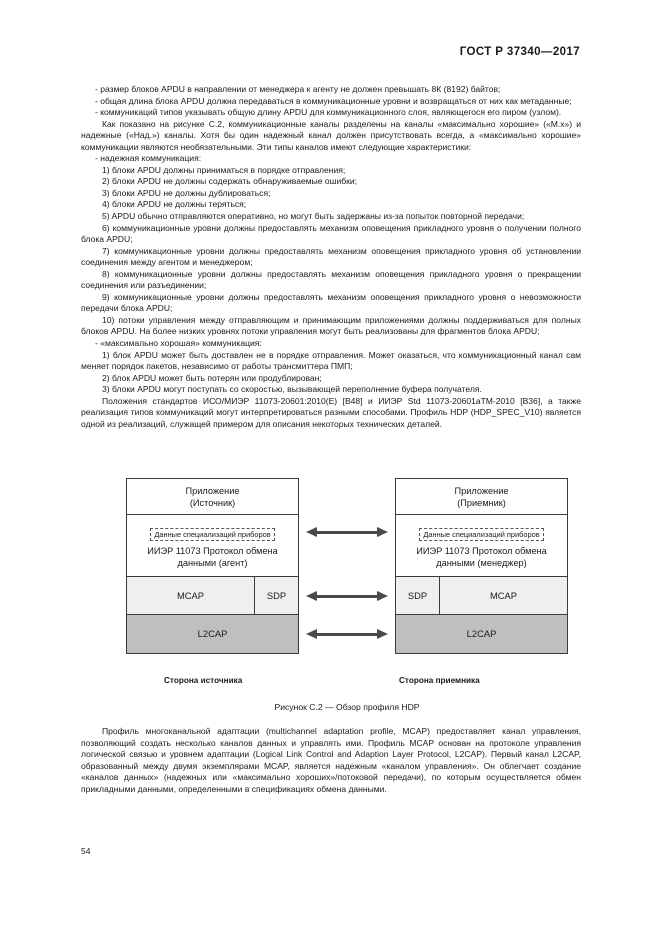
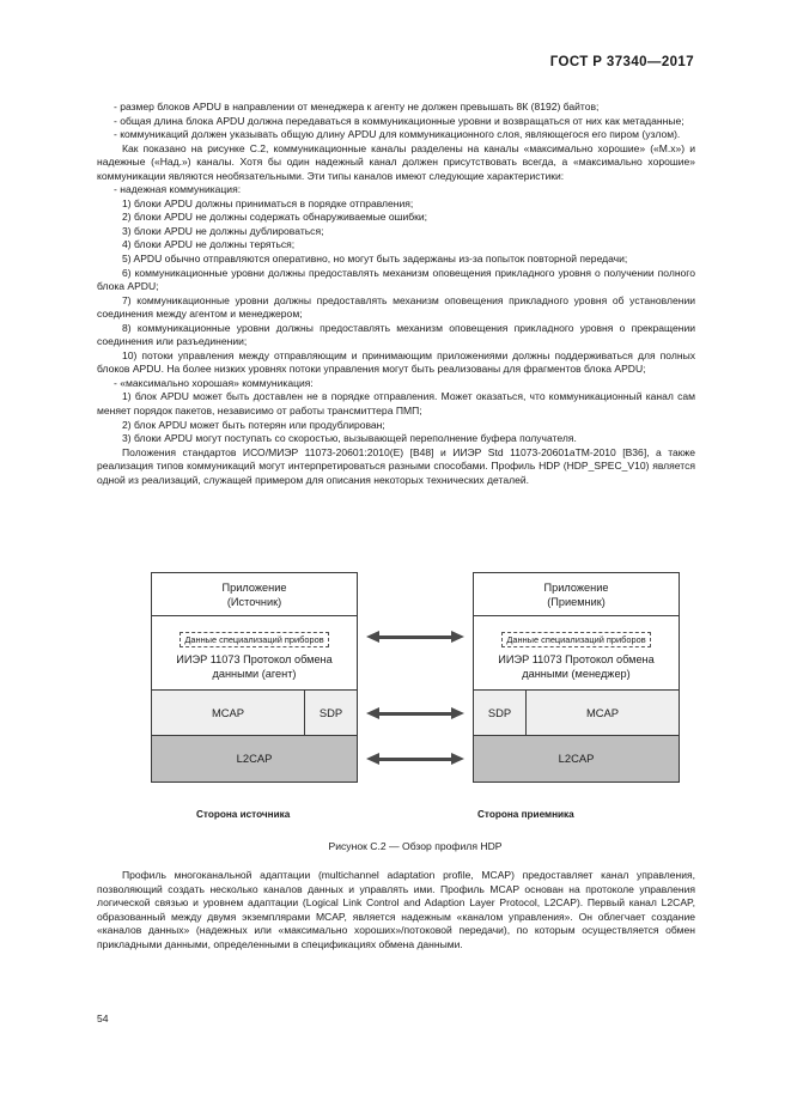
  ГОСТ Р 37340—2017
  - размер блоков APDU в направлении от менеджера к агенту не должен превышать 8К (8192) байтов;
  - общая длина блока APDU должна передаваться в коммуникационные уровни и возвращаться от них как метаданные;
- - коммуникаций типов указывать общую длину APDU для коммуникационного слоя, являющегося его пиром (узлом).
+ - коммуникаций должен указывать общую длину APDU для коммуникационного слоя, являющегося его пиром (узлом).
  Как показано на рисунке С.2, коммуникационные каналы разделены на каналы «максимально хорошие» («М.х») и надежные («Над.») каналы. Хотя бы один надежный канал должен присутствовать всегда, а «максимально хорошие» коммуникации являются необязательными. Эти типы каналов имеют следующие характеристики:
  - надежная коммуникация:
  1) блоки APDU должны приниматься в порядке отправления;
  2) блоки APDU не должны содержать обнаруживаемые ошибки;
  3) блоки APDU не должны дублироваться;
  4) блоки APDU не должны теряться;
  5) APDU обычно отправляются оперативно, но могут быть задержаны из-за попыток повторной передачи;
  6) коммуникационные уровни должны предоставлять механизм оповещения прикладного уровня о получении полного блока APDU;
  7) коммуникационные уровни должны предоставлять механизм оповещения прикладного уровня об установлении соединения между агентом и менеджером;
  8) коммуникационные уровни должны предоставлять механизм оповещения прикладного уровня о прекращении соединения или разъединении;
- 9) коммуникационные уровни должны предоставлять механизм оповещения прикладного уровня о невозможности передачи блока APDU;
  10) потоки управления между отправляющим и принимающим приложениями должны поддерживаться для полных блоков APDU. На более низких уровнях потоки управления могут быть реализованы для фрагментов блока APDU;
  - «максимально хорошая» коммуникация:
  1) блок APDU может быть доставлен не в порядке отправления. Может оказаться, что коммуникационный канал сам меняет порядок пакетов, независимо от работы трансмиттера ПМП;
  2) блок APDU может быть потерян или продублирован;
  3) блоки APDU могут поступать со скоростью, вызывающей переполнение буфера получателя.
  Положения стандартов ИСО/МИЭР 11073-20601:2010(E) [B48] и ИИЭР Std 11073-20601aTM-2010 [B36], а также реализация типов коммуникаций могут интерпретироваться разными способами. Профиль HDP (HDP_SPEC_V10) является одной из реализаций, служащей примером для описания некоторых технических деталей.
  Приложение
  (Источник)
  Данные специализаций приборов
  ИИЭР 11073 Протокол обмена
  данными (агент)
  MCAP
  SDP
  L2CAP
  Приложение
  (Приемник)
  Данные специализаций приборов
  ИИЭР 11073 Протокол обмена
  данными (менеджер)
  SDP
  MCAP
  L2CAP
  Сторона источника
  Сторона приемника
  Рисунок С.2 — Обзор профиля HDP
  Профиль многоканальной адаптации (multichannel adaptation profile, MCAP) предоставляет канал управления, позволяющий создать несколько каналов данных и управлять ими. Профиль MCAP основан на протоколе управления логической связью и уровнем адаптации (Logical Link Control and Adaption Layer Protocol, L2CAP). Первый канал L2CAP, образованный между двумя экземплярами MCAP, является надежным «каналом управления». Он облегчает создание «каналов данных» (надежных или «максимально хороших»/потоковой передачи), по которым осуществляется обмен прикладными данными, определенными в спецификациях обмена данными.
  54
